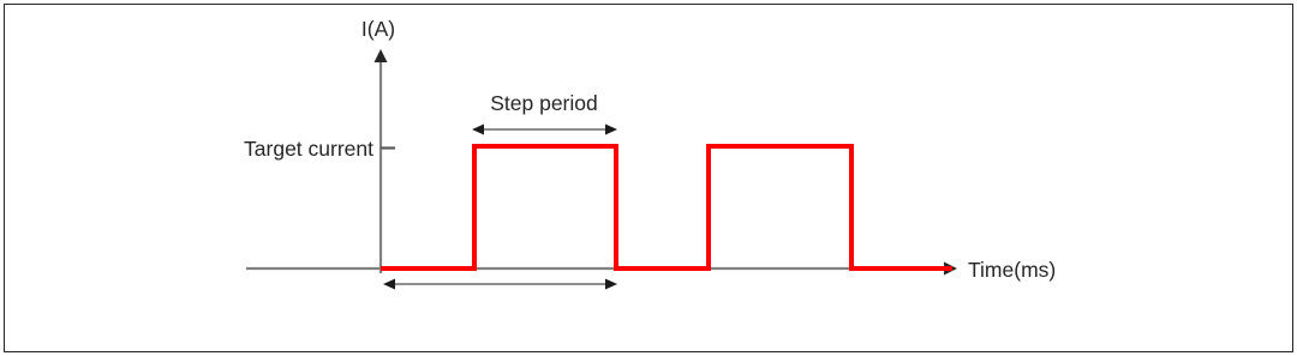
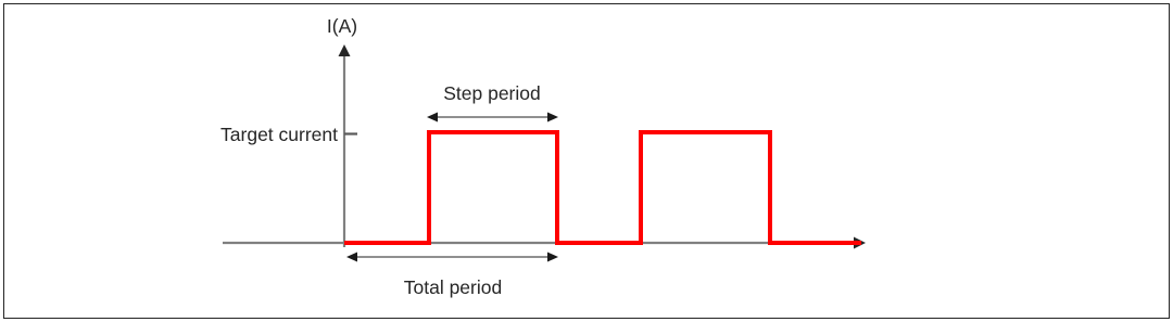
  I(A)
- Time(ms)
  Target current
  Step period
+ Total period
